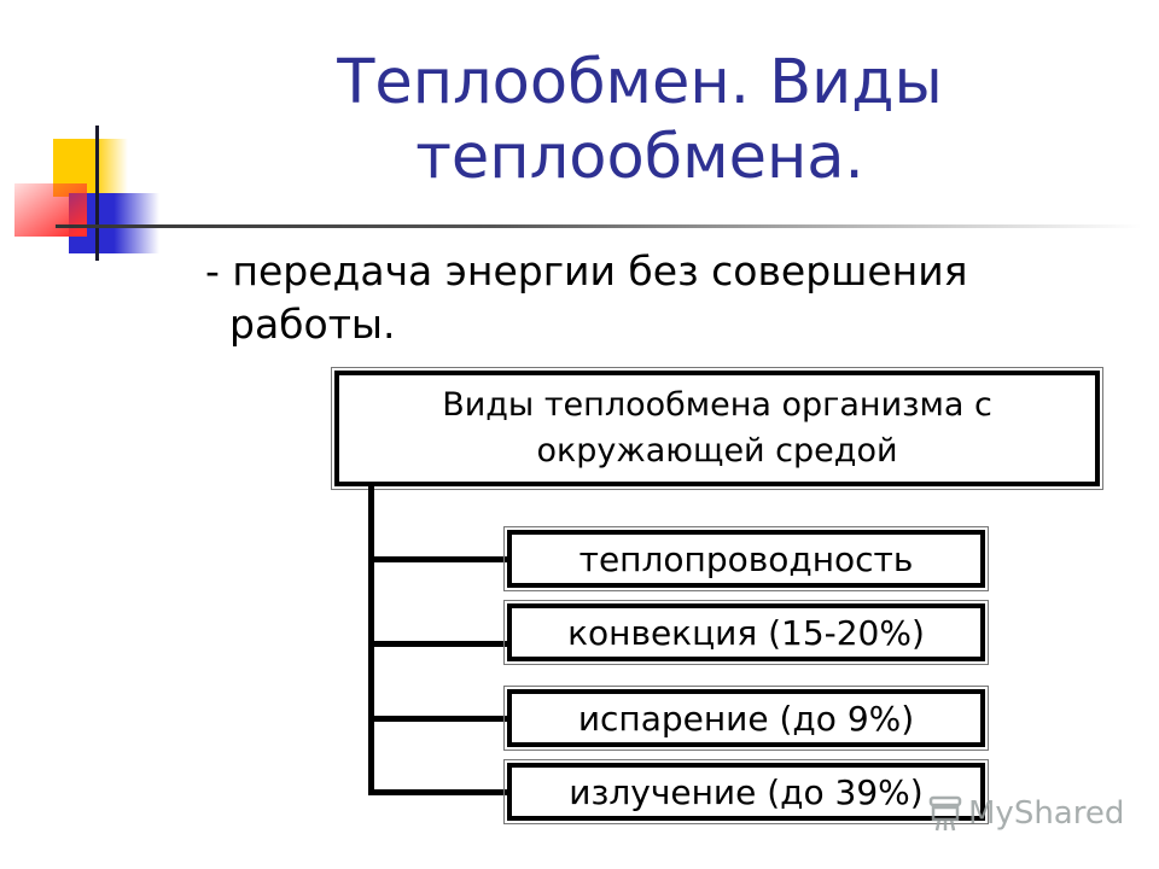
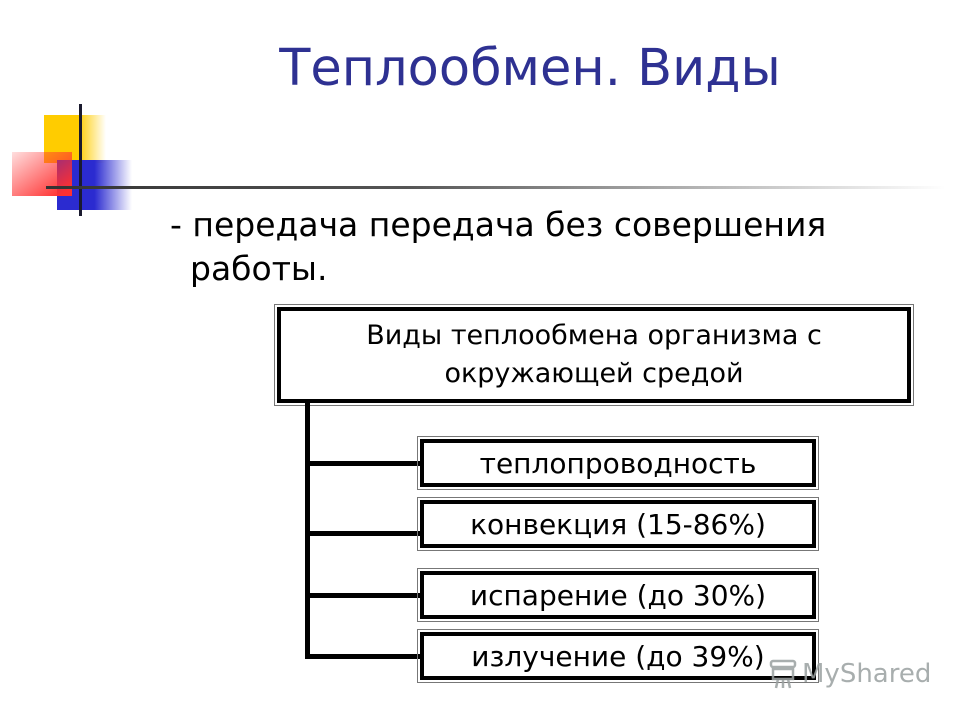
  Теплообмен. Виды
- теплообмена.
- - передача энергии без совершения
+ - передача передача без совершения
  работы.
  Виды теплообмена организма с
  окружающей средой
  теплопроводность
- конвекция (15-20%)
+ конвекция (15-86%)
- испарение (до 9%)
+ испарение (до 30%)
  излучение (до 39%)
  MyShared
